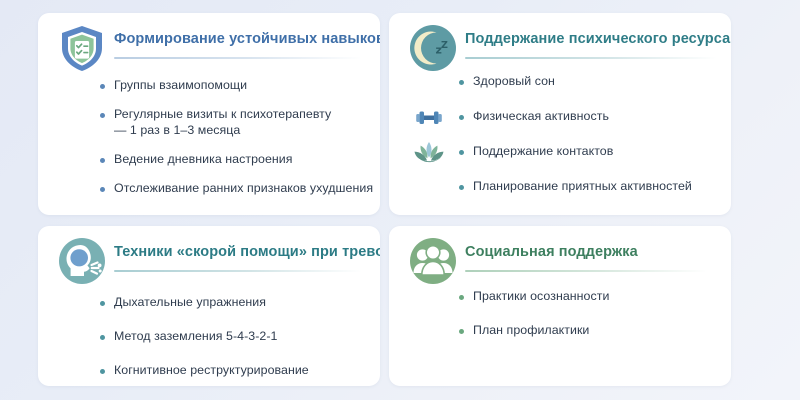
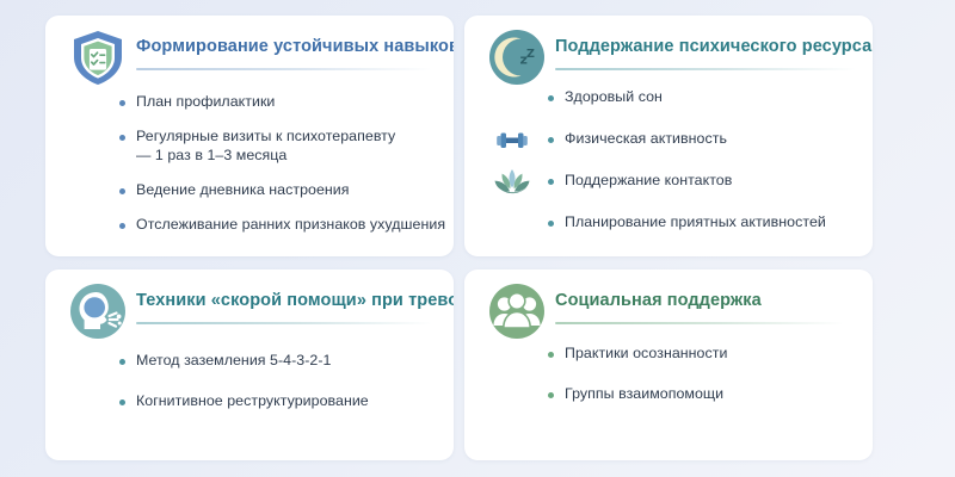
  Формирование устойчивых навыко
- Группы взаимопомощи
+ План профилактики
  Регулярные визиты к психотерапевту — 1 раз в 1–3 месяца
  Ведение дневника настроения
  Отслеживание ранних признаков ухудшения
  z
  Z
  Поддержание психического ресурса
  Здоровый сон
  Физическая активность
  Поддержание контактов
  Планирование приятных активностей
  Техники «скорой помощи» при трево
- Дыхательные упражнения
  Метод заземления 5-4-3-2-1
  Когнитивное реструктурирование
  Социальная поддержка
  Практики осознанности
- План профилактики
+ Группы взаимопомощи
